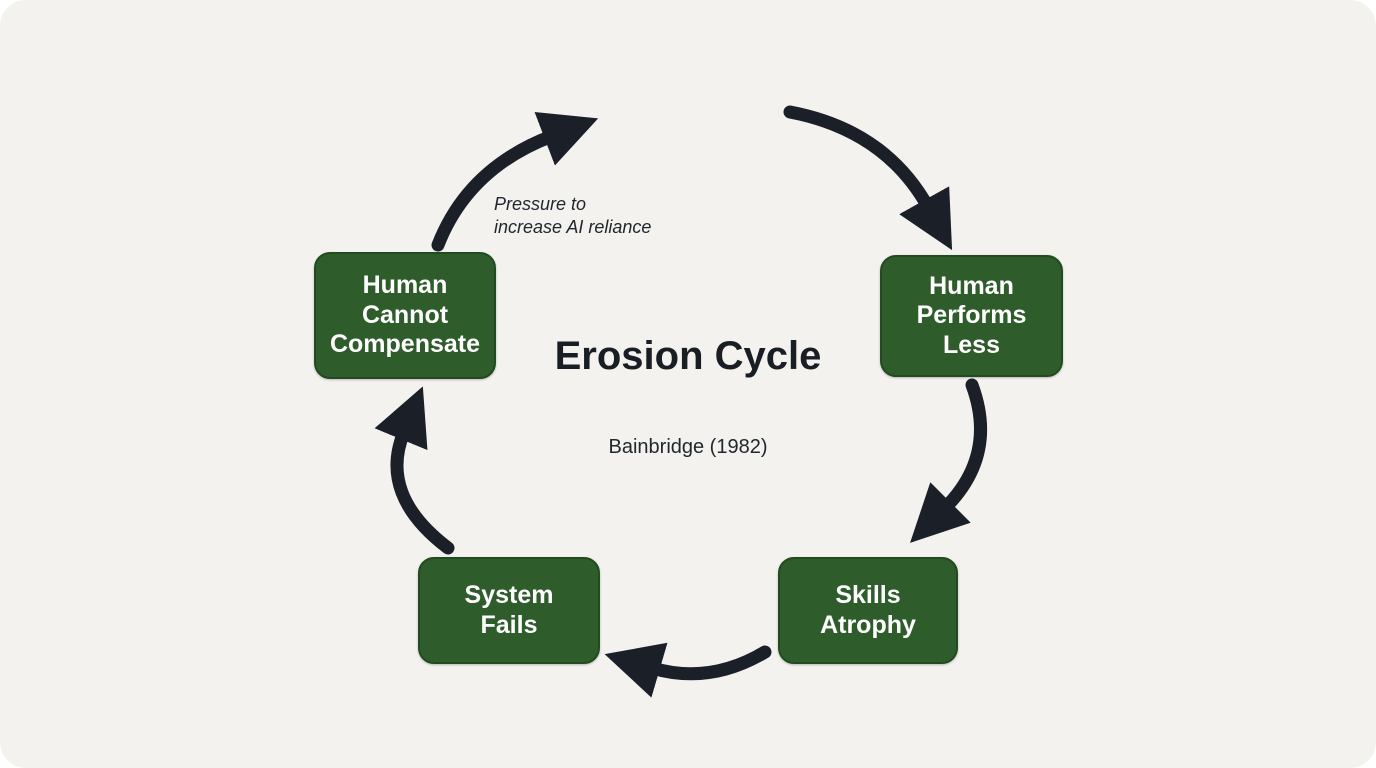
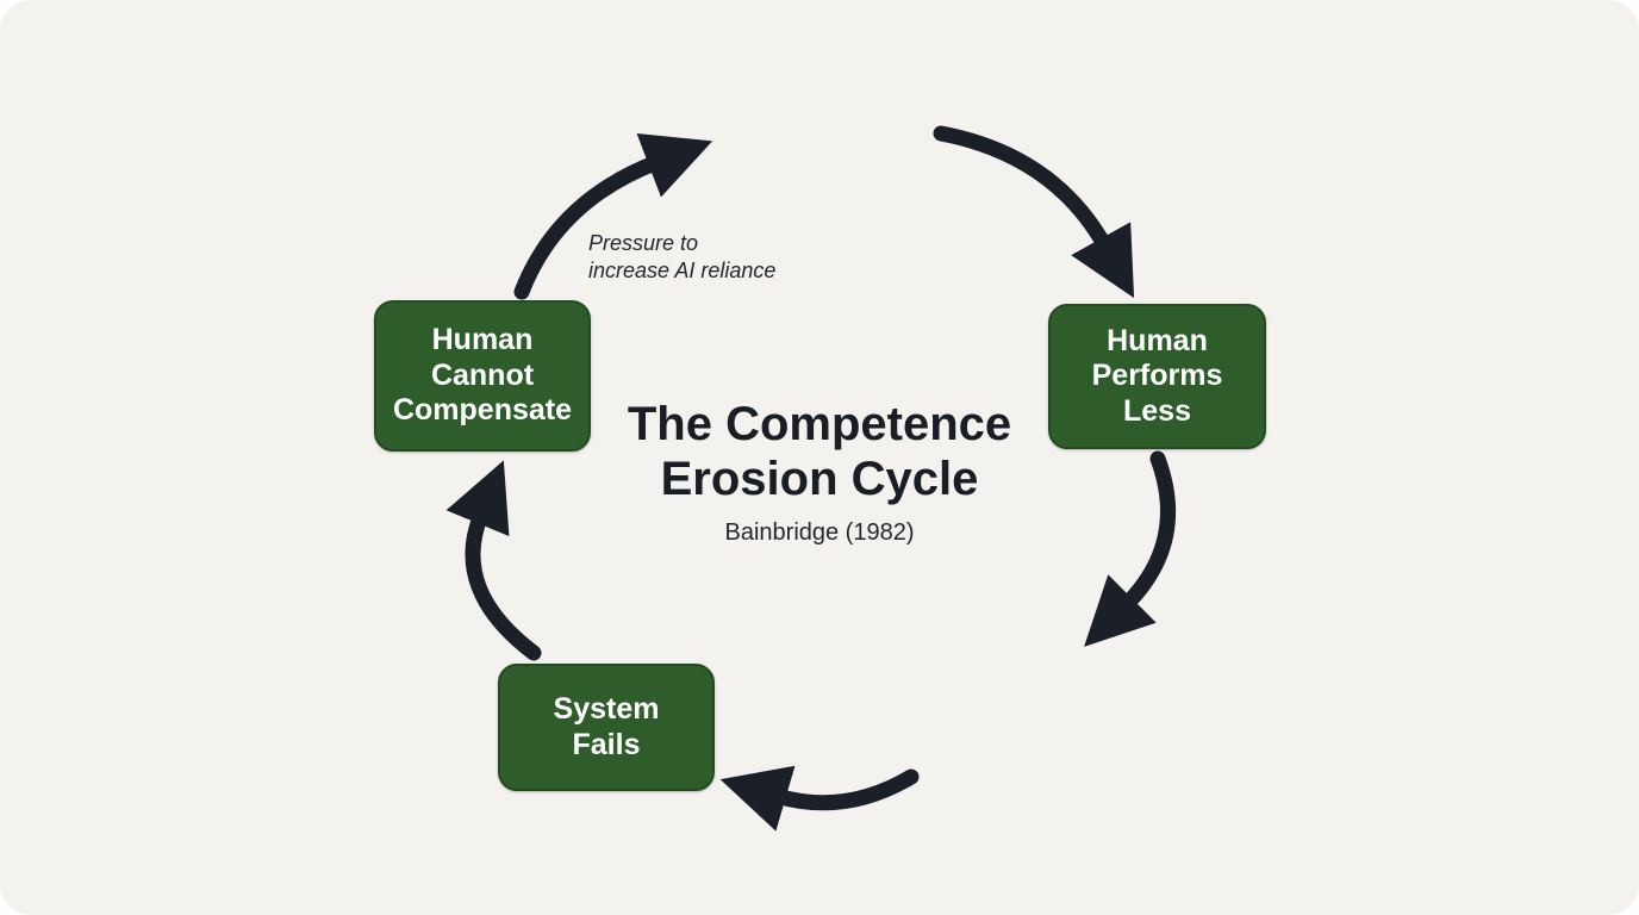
  Human
  Performs
  Less
- Skills
- Atrophy
  System
  Fails
  Human
  Cannot
  Compensate
+ The Competence
  Erosion Cycle
  Bainbridge (1982)
  Pressure to
  increase AI reliance
